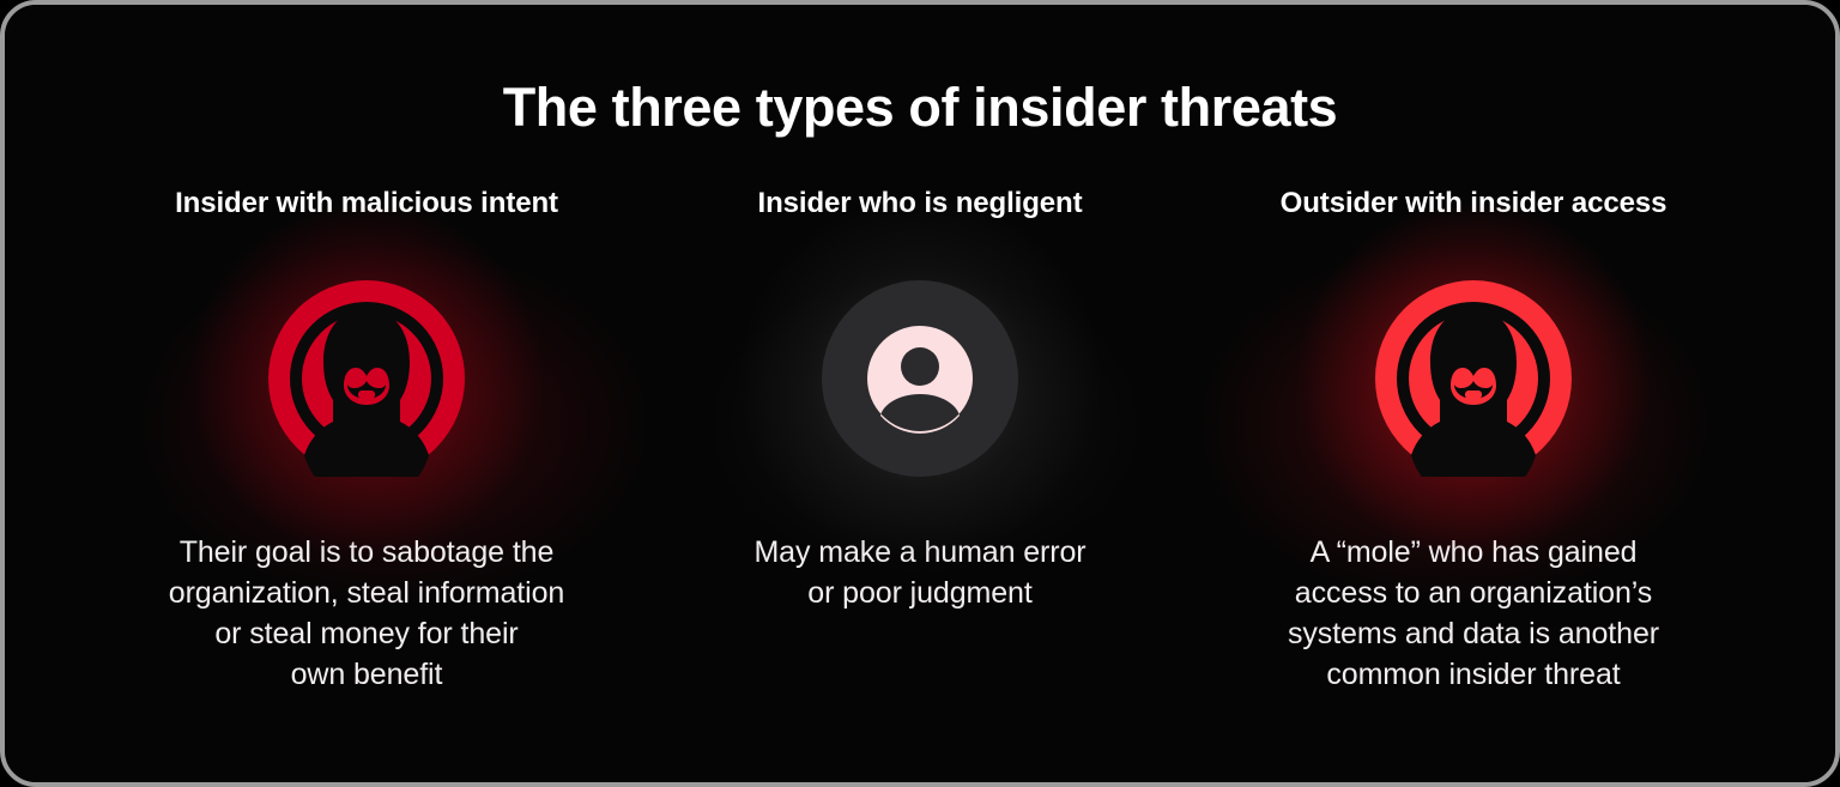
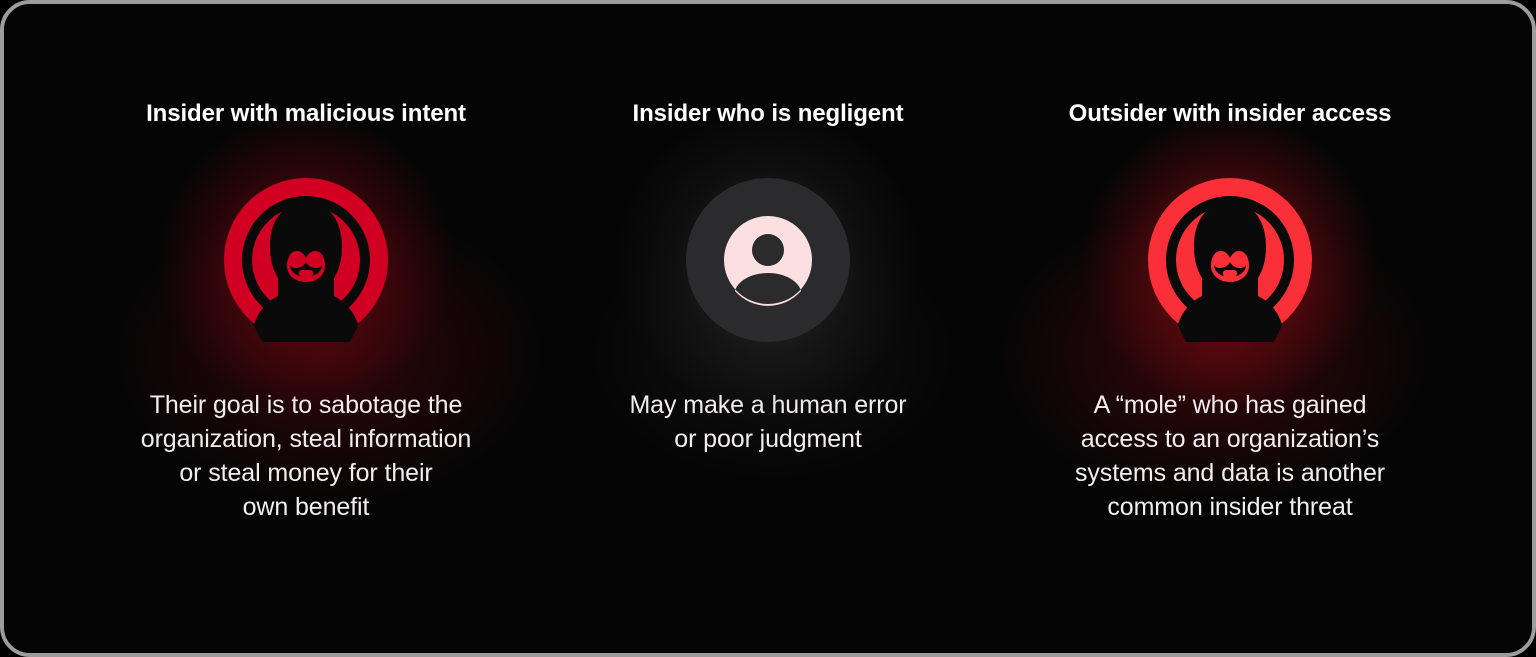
- The three types of insider threats
  Insider witious intent
  Their goalbotage the
  organization, steal information
  or steal money for their
  own benefit
  Insider w negligent
  May makman error
  or poor judgment
  Outsider wder access
  A “mole”s gained
  access to an organization’s
  systems and data is another
  common insider threat
